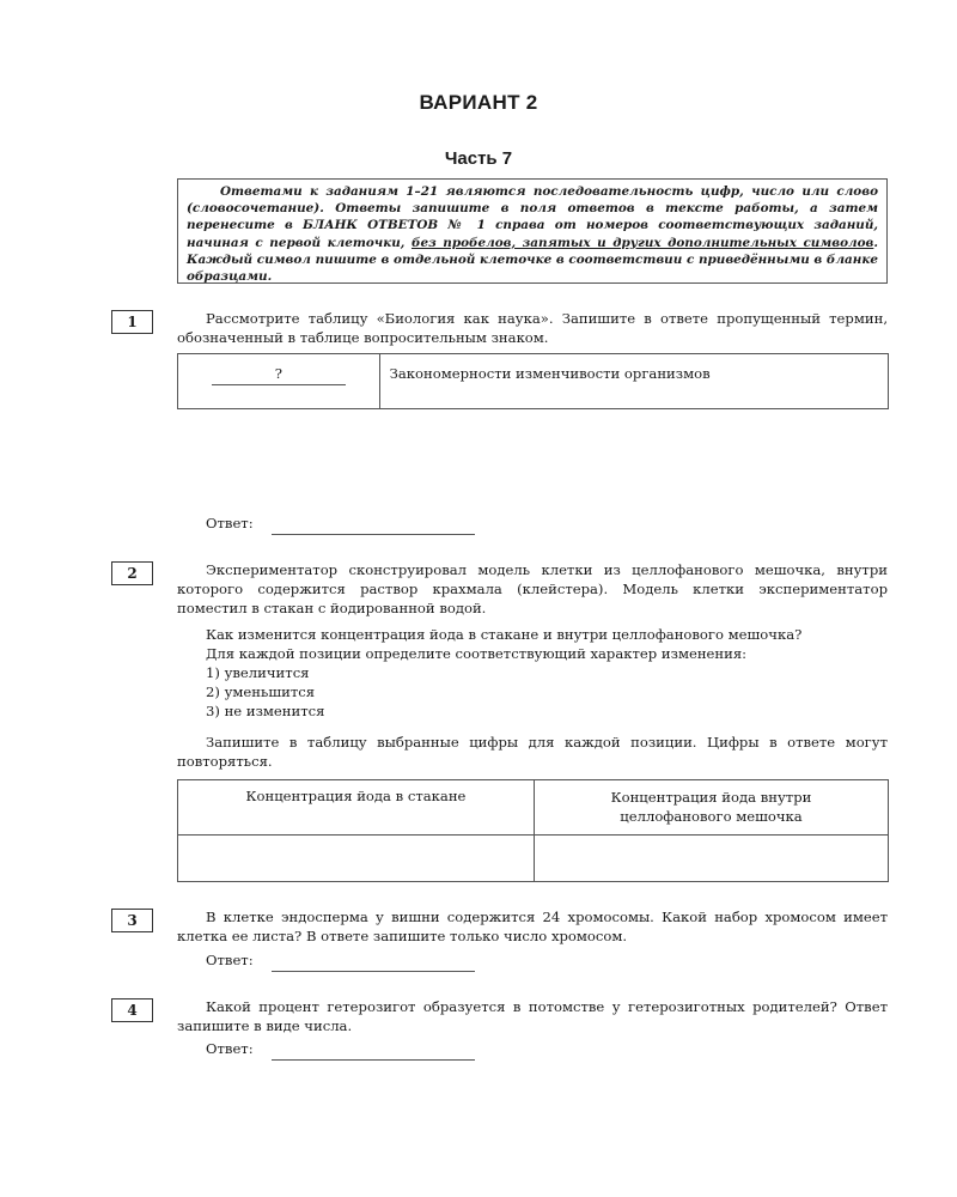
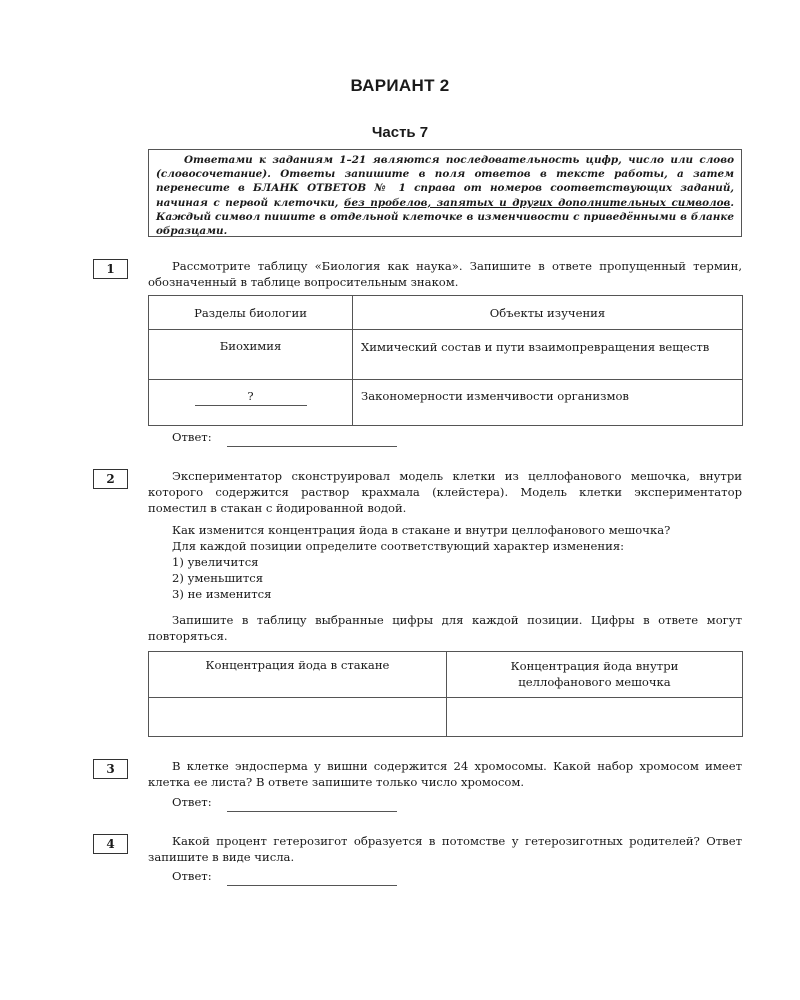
  ВАРИАНТ 2
  Часть 7
- Ответами к заданиям 1–21 являются последовательность цифр, число или слово (словосочетание). Ответы запишите в поля ответов в тексте работы, а затем перенесите в БЛАНК ОТВЕТОВ № 1 справа от номеров соответствующих заданий, начиная с первой клеточки, без пробелов, запятых и других дополнительных символов. Каждый символ пишите в отдельной клеточке в соответствии с приведёнными в бланке образцами.
+ Ответами к заданиям 1–21 являются последовательность цифр, число или слово (словосочетание). Ответы запишите в поля ответов в тексте работы, а затем перенесите в БЛАНК ОТВЕТОВ № 1 справа от номеров соответствующих заданий, начиная с первой клеточки, без пробелов, запятых и других дополнительных символов. Каждый символ пишите в отдельной клеточке в изменчивости с приведёнными в бланке образцами.
  1
  Рассмотрите таблицу «Биология как наука». Запишите в ответе пропущенный термин, обозначенный в таблице вопросительным знаком.
+ Разделы биологии	Объекты изучения
+ Биохимия	Химический состав и пути взаимопревращения ве­ществ
  ?	Закономерности изменчивости организмов
  Ответ:
  2
  Экспериментатор сконструировал модель клетки из целлофанового мешочка, внутри которого содержится раствор крахмала (клейстера). Модель клетки экспериментатор поместил в стакан с йодированной водой.
  Как изменится концентрация йода в стакане и внутри целлофанового мешочка?
  Для каждой позиции определите соответствующий характер изменения:
  1) увеличится
  2) уменьшится
  3) не изменится
  Запишите в таблицу выбранные цифры для каждой позиции. Цифры в ответе могут повторяться.
  Концентрация йода в стакане	Концентрация йода внутри целлофанового мешочка
  3
  В клетке эндосперма у вишни содержится 24 хромосомы. Какой набор хромосом имеет клетка ее листа? В ответе запишите только число хромосом.
  Ответ:
  4
  Какой процент гетерозигот образуется в потомстве у гетерозиготных родителей? Ответ запишите в виде числа.
  Ответ:
